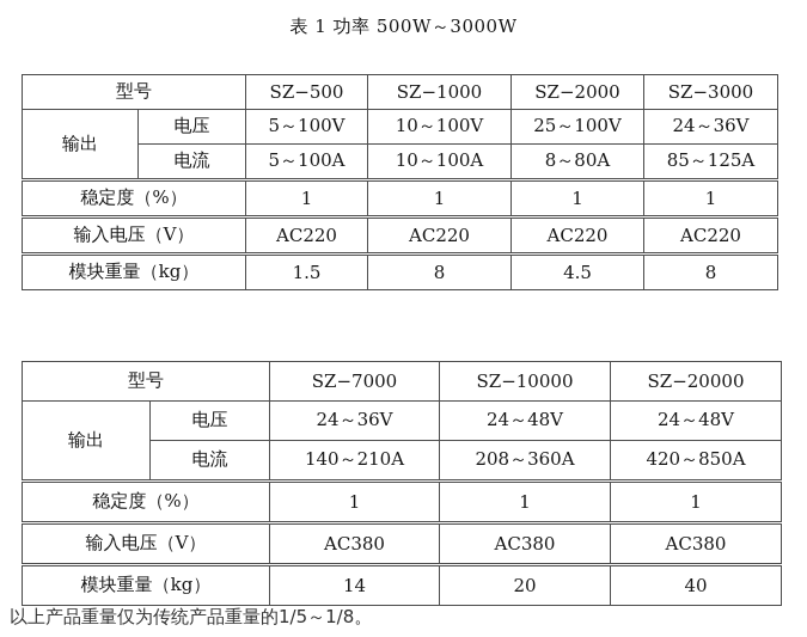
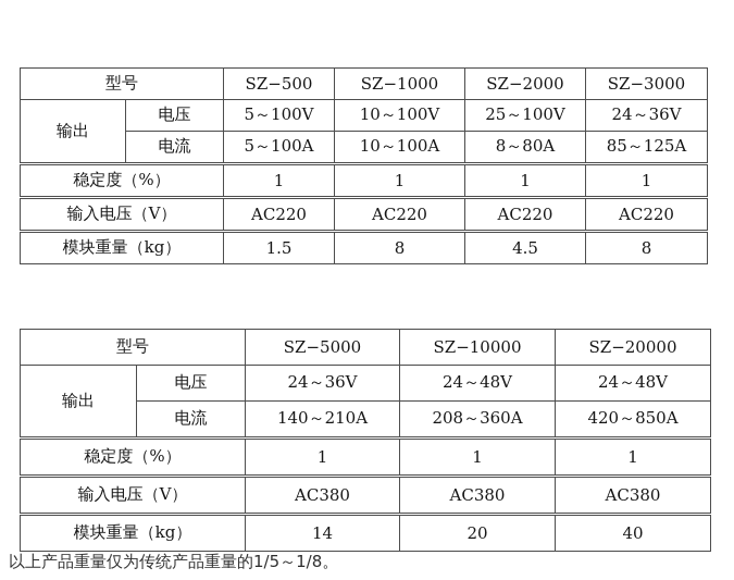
- 表 1 功率 500W～3000W
  型号	SZ−500	SZ−1000	SZ−2000	SZ−3000
  输出	电压	5～100V	10～100V	25～100V	24～36V
  电流	5～100A	10～100A	8～80A	85～125A
  稳定度（%）	1	1	1	1
  输入电压（V）	AC220	AC220	AC220	AC220
  模块重量（kg）	1.5	8	4.5	8
- 型号	SZ−7000	SZ−10000	SZ−20000
+ 型号	SZ−5000	SZ−10000	SZ−20000
  输出	电压	24～36V	24～48V	24～48V
  电流	140～210A	208～360A	420～850A
  稳定度（%）	1	1	1
  输入电压（V）	AC380	AC380	AC380
  模块重量（kg）	14	20	40
  以上产品重量仅为传统产品重量的1/5～1/8。
